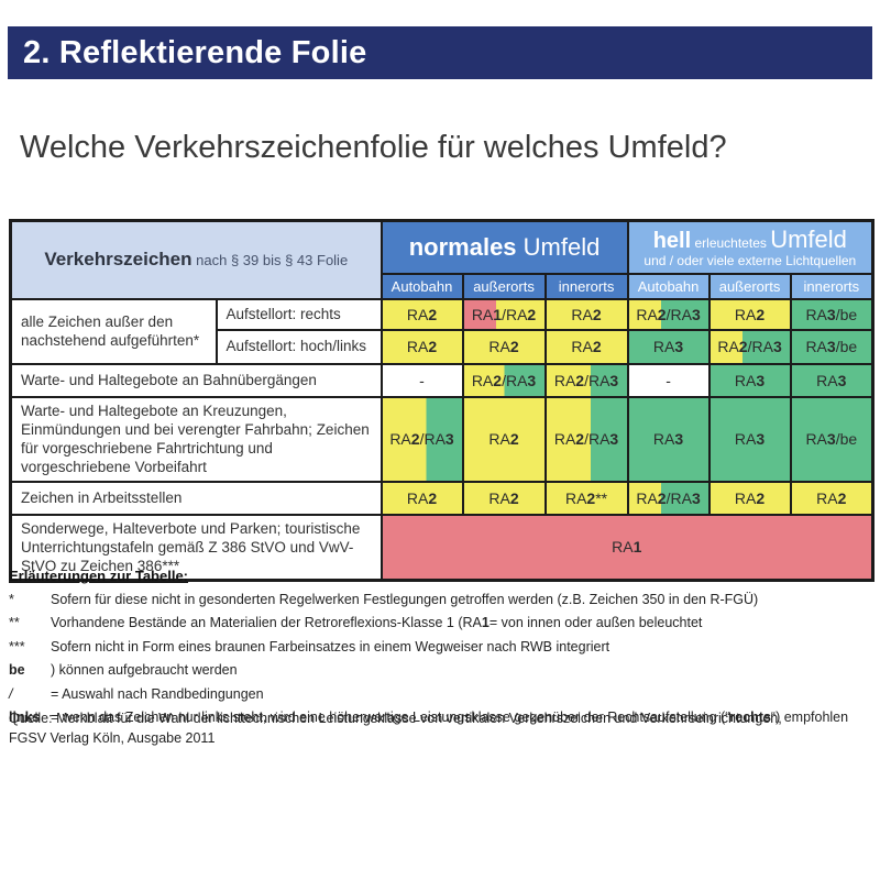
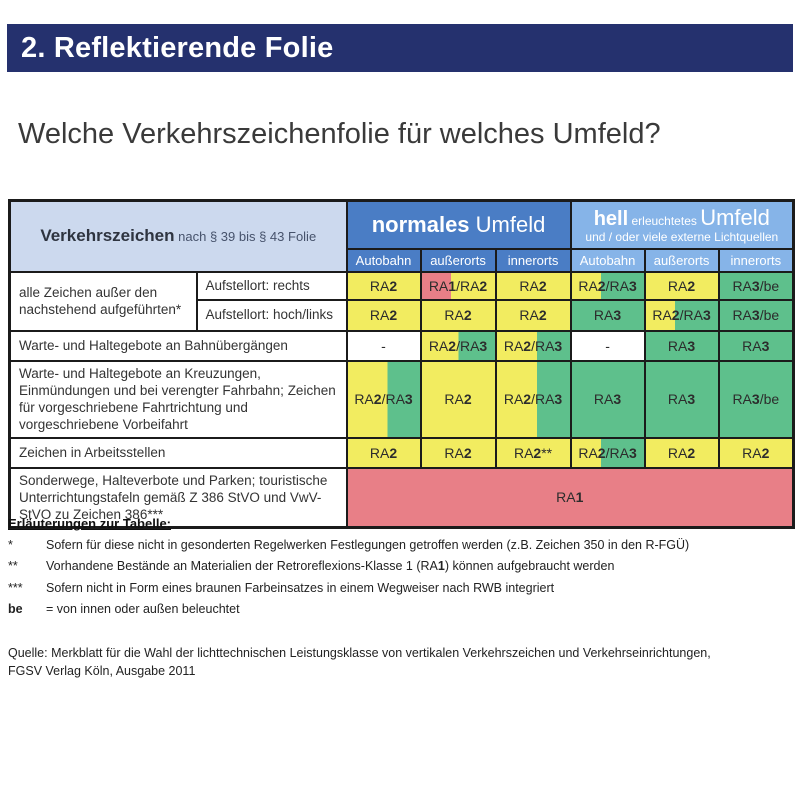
  2. Reflektierende Folie
  Welche Verkehrszeichenfolie für welches Umfeld?
  Verkehrszeichen nach § 39 bis § 43 Folie	normales Umfeld	hell erleuchtetes Umfeld und / oder viele externe Lichtquellen
  Autobahn	außerorts	innerorts	Autobahn	außerorts	innerorts
  alle Zeichen außer den nachstehend aufgeführten*	Aufstellort: rechts	RA2	RA1/RA2	RA2	RA2/RA3	RA2	RA3/be
  Aufstellort: hoch/links	RA2	RA2	RA2	RA3	RA2/RA3	RA3/be
  Warte- und Haltegebote an Bahnübergängen	-	RA2/RA3	RA2/RA3	-	RA3	RA3
  Warte- und Haltegebote an Kreuzungen, Einmündungen und bei verengter Fahrbahn; Zeichen für vorgeschriebene Fahrtrichtung und vorgeschriebene Vorbeifahrt	RA2/RA3	RA2	RA2/RA3	RA3	RA3	RA3/be
  Zeichen in Arbeitsstellen	RA2	RA2	RA2**	RA2/RA3	RA2	RA2
  Sonderwege, Halteverbote und Parken; touristische Unterrichtungstafeln gemäß Z 386 StVO und VwV-StVO zu Zeichen 386***	RA1
  Erläuterungen zur Tabelle:
  *
  Sofern für diese nicht in gesonderten Regelwerken Festlegungen getroffen werden (z.B. Zeichen 350 in den R-FGÜ)
  **
- Vorhandene Bestände an Materialien der Retroreflexions-Klasse 1 (RA1= von innen oder außen beleuchtet
+ Vorhandene Bestände an Materialien der Retroreflexions-Klasse 1 (RA1) können aufgebraucht werden
  ***
  Sofern nicht in Form eines braunen Farbeinsatzes in einem Wegweiser nach RWB integriert
  be
- ) können aufgebraucht werden
+ = von innen oder außen beleuchtet
- /
- = Auswahl nach Randbedingungen
- links
- = wenn das Zeichen nur links steht, wird eine höherwertige Leistungsklasse gegenüber der Rechtsaufstellung (“rechts“) empfohlen
  Quelle: Merkblatt für die Wahl der lichttechnischen Leistungsklasse von vertikalen Verkehrszeichen und Verkehrseinrichtungen,
  FGSV Verlag Köln, Ausgabe 2011
